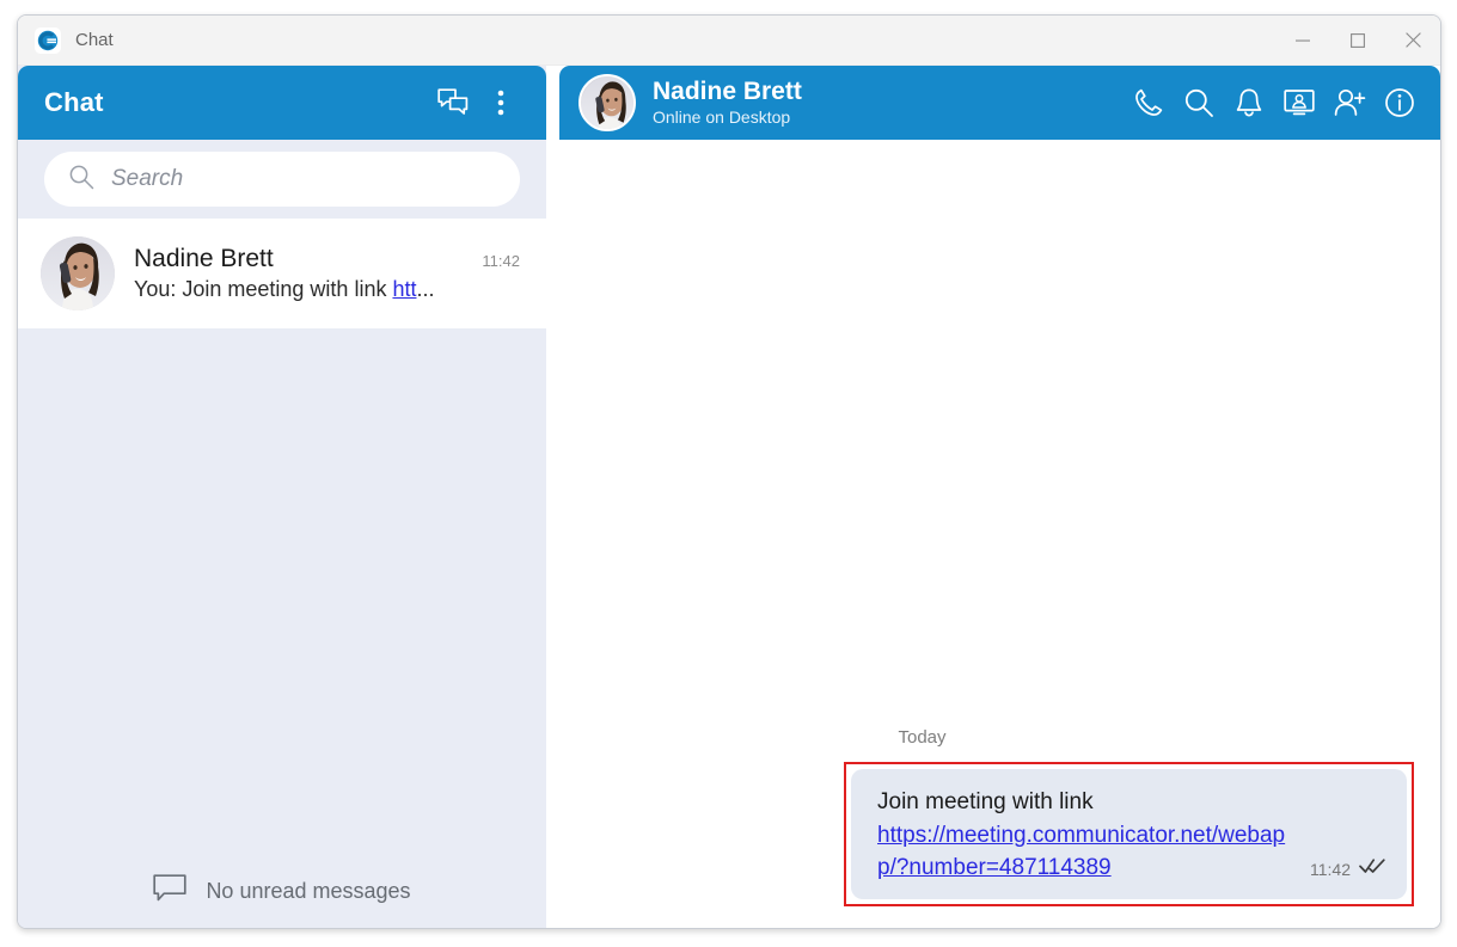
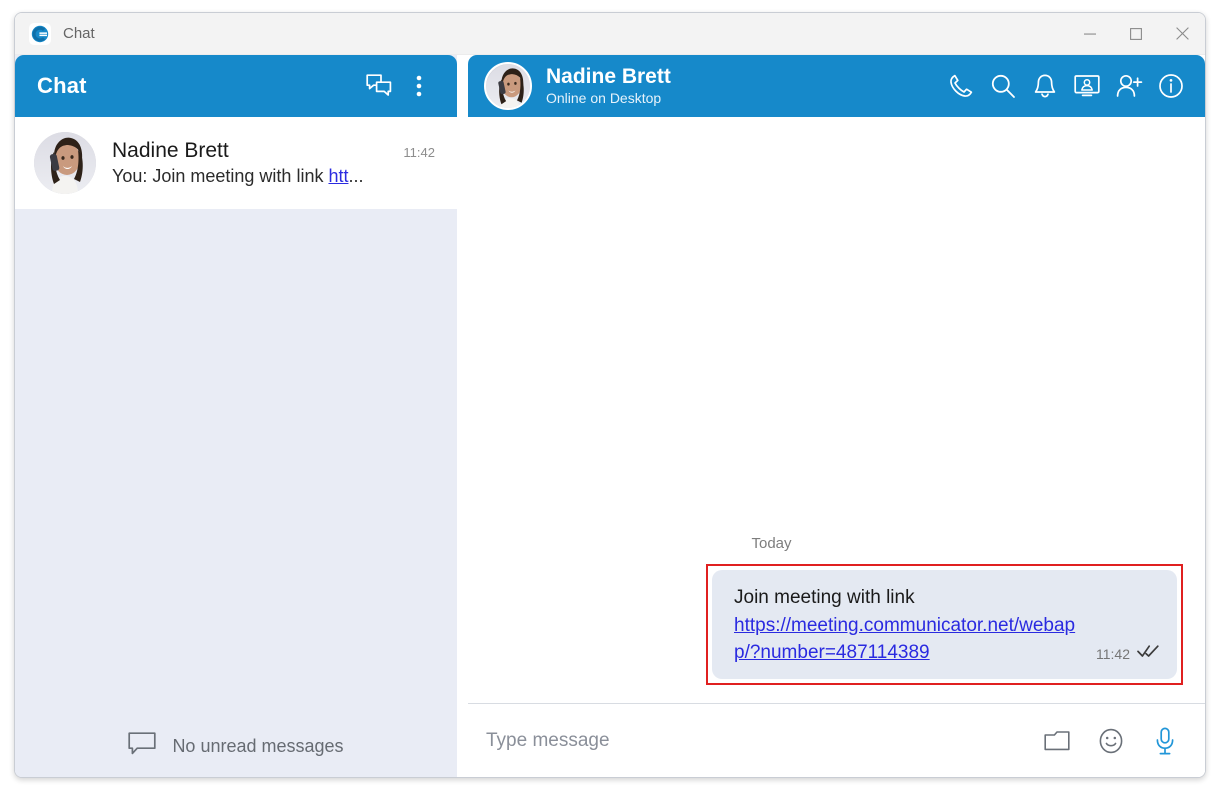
  Chat
  Chat
- Search
  Nadine Brett
  11:42
  You: Join meeting with link htt...
  No unread messages
  Nadine Brett
  Online on Desktop
  Today
  Join meeting with link https://meeting.communicator.net/webapp/?number=487114389
  11:42
+ Type message
